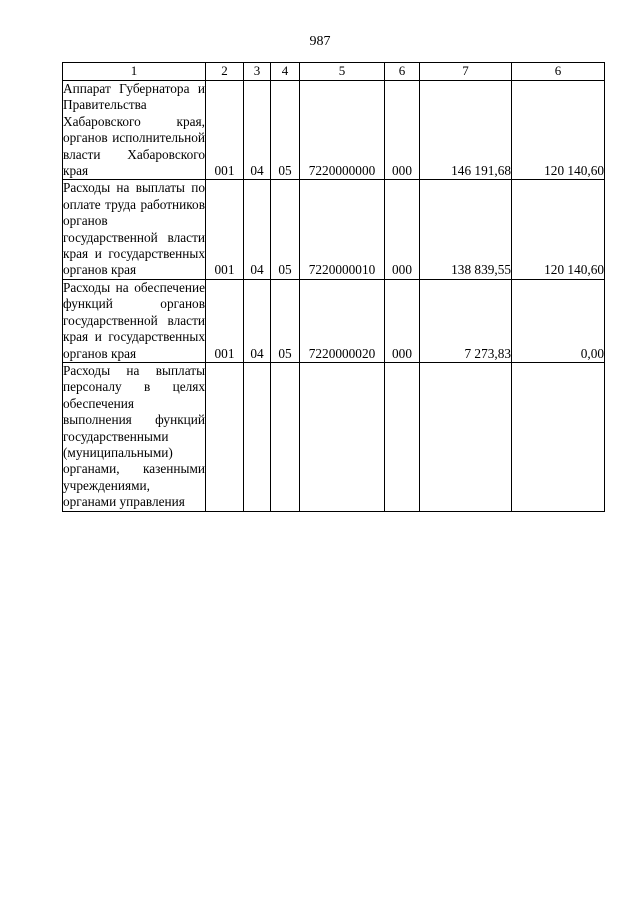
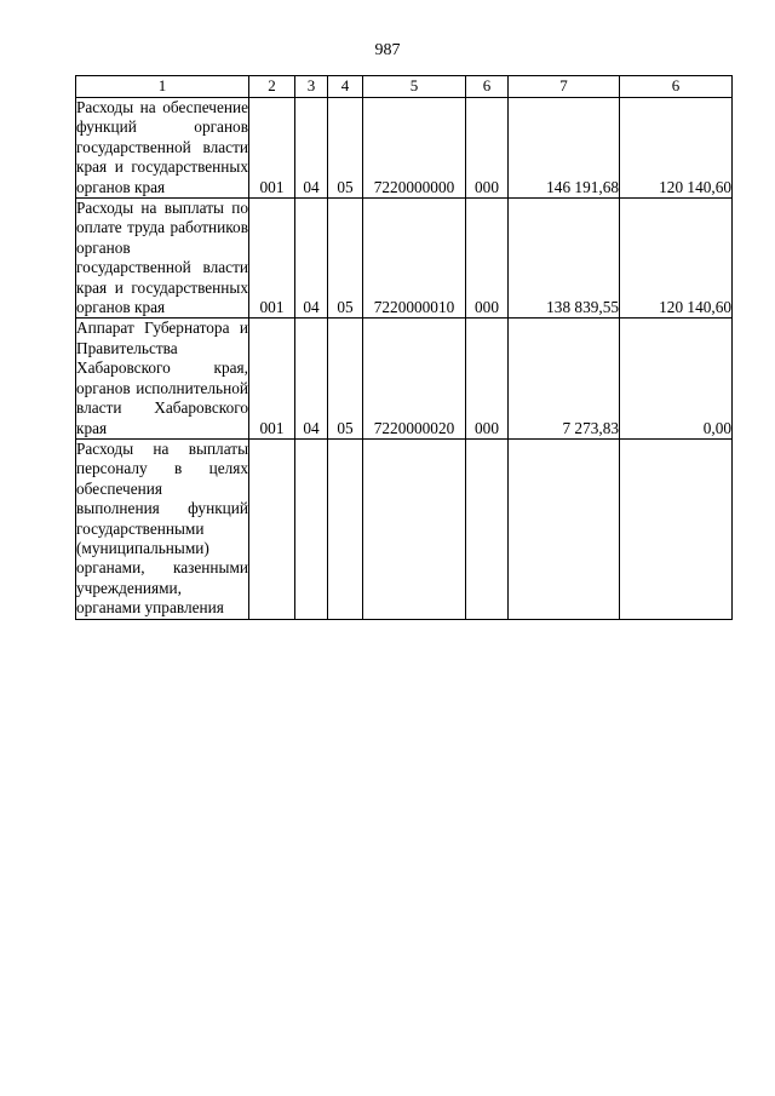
  987
  1	2	3	4	5	6	7	6
- Аппарат Губернатора и Правительства Хабаровского края, органов исполнительной власти Хабаровского края	001	04	05	7220000000	000	146 191,68	120 140,60
+ Расходы на обеспечение функций органов государственной власти края и государственных органов края	001	04	05	7220000000	000	146 191,68	120 140,60
  Расходы на выплаты по оплате труда работников органов государственной власти края и государственных органов края	001	04	05	7220000010	000	138 839,55	120 140,60
- Расходы на обеспечение функций органов государственной власти края и государственных органов края	001	04	05	7220000020	000	7 273,83	0,00
+ Аппарат Губернатора и Правительства Хабаровского края, органов исполнительной власти Хабаровского края	001	04	05	7220000020	000	7 273,83	0,00
  Расходы на выплаты персоналу в целях обеспечения выполнения функций государственными (муниципальными) органами, казенными учреждениями, органами управления
